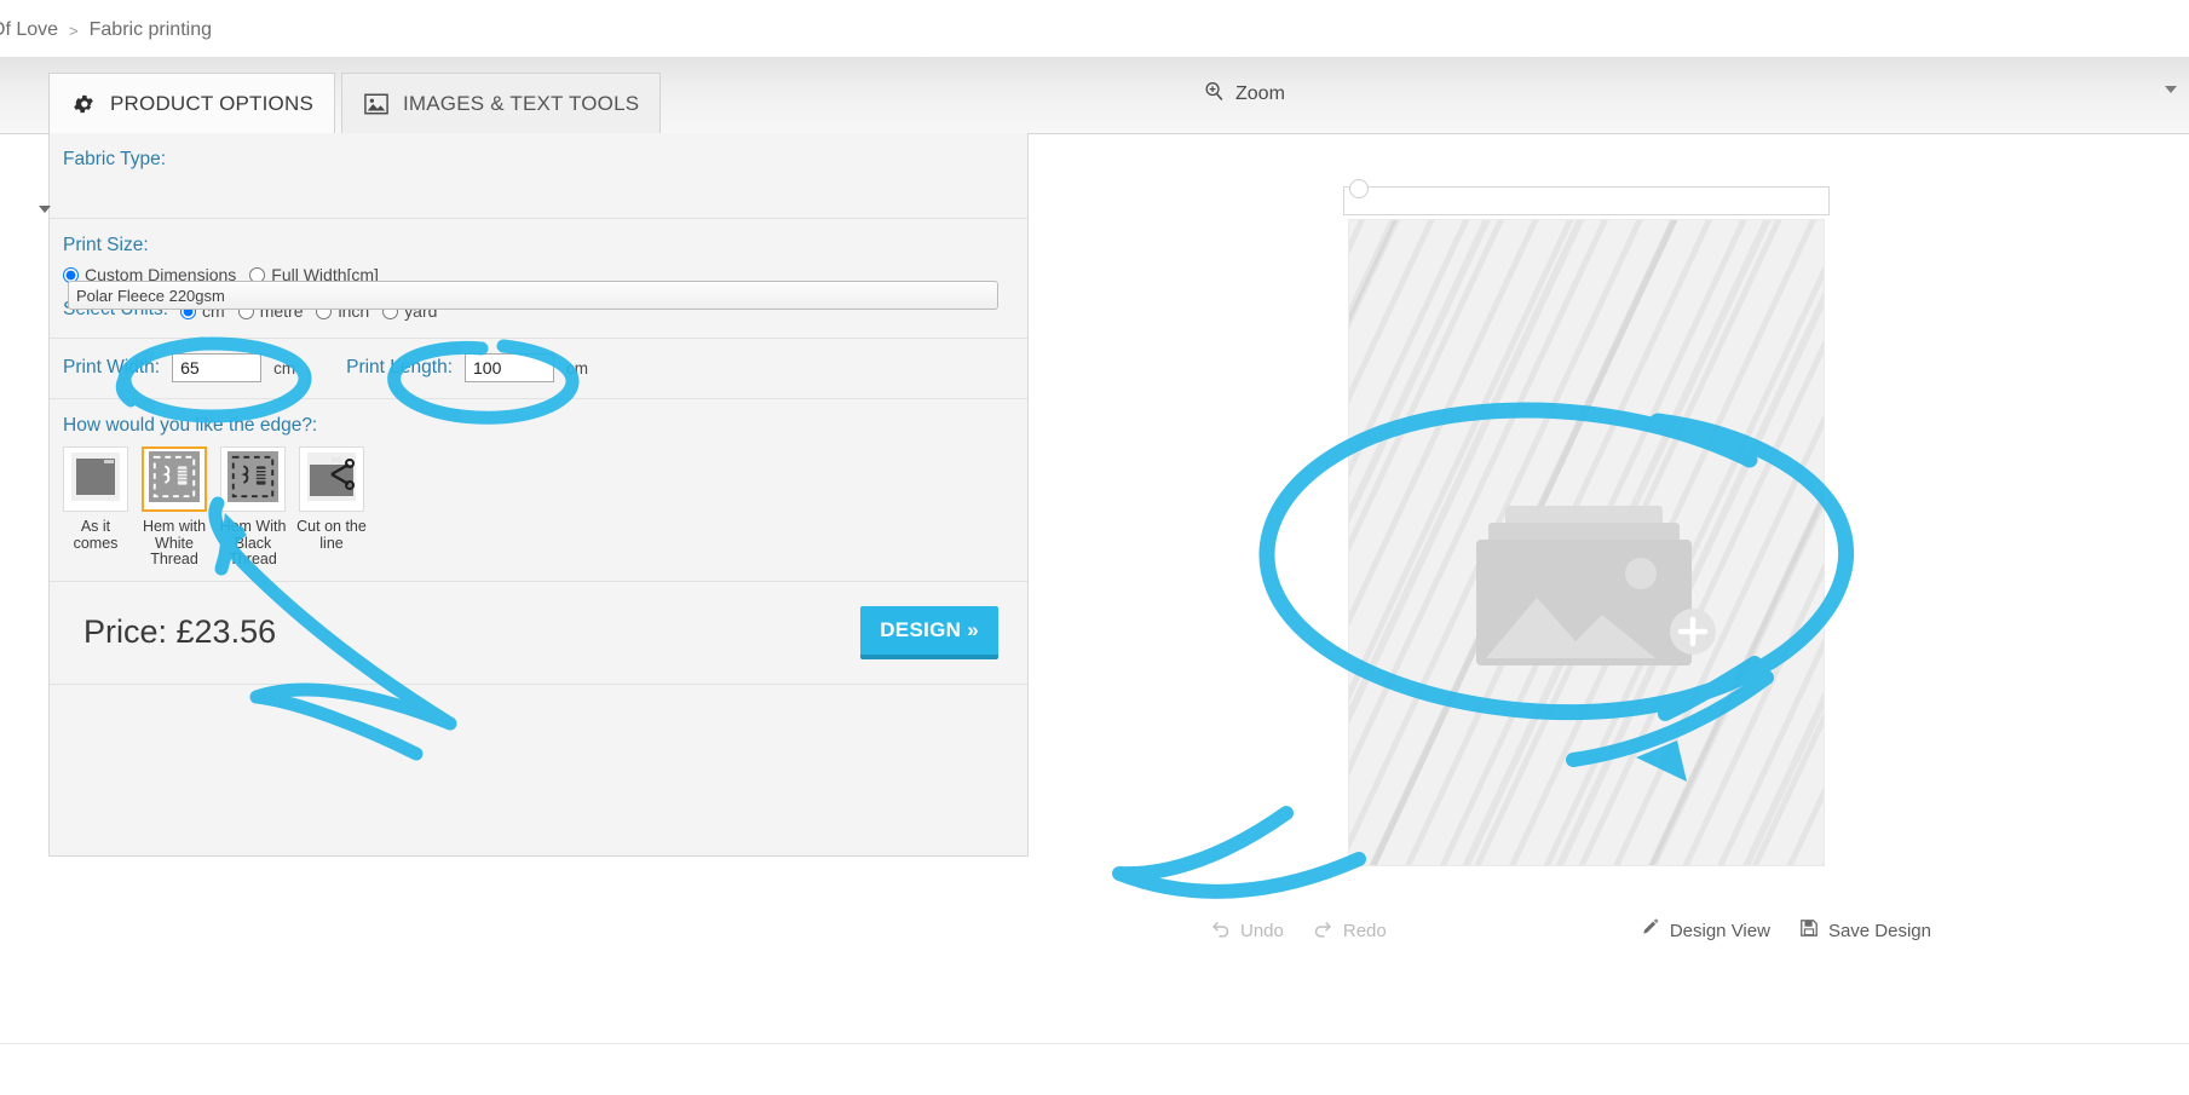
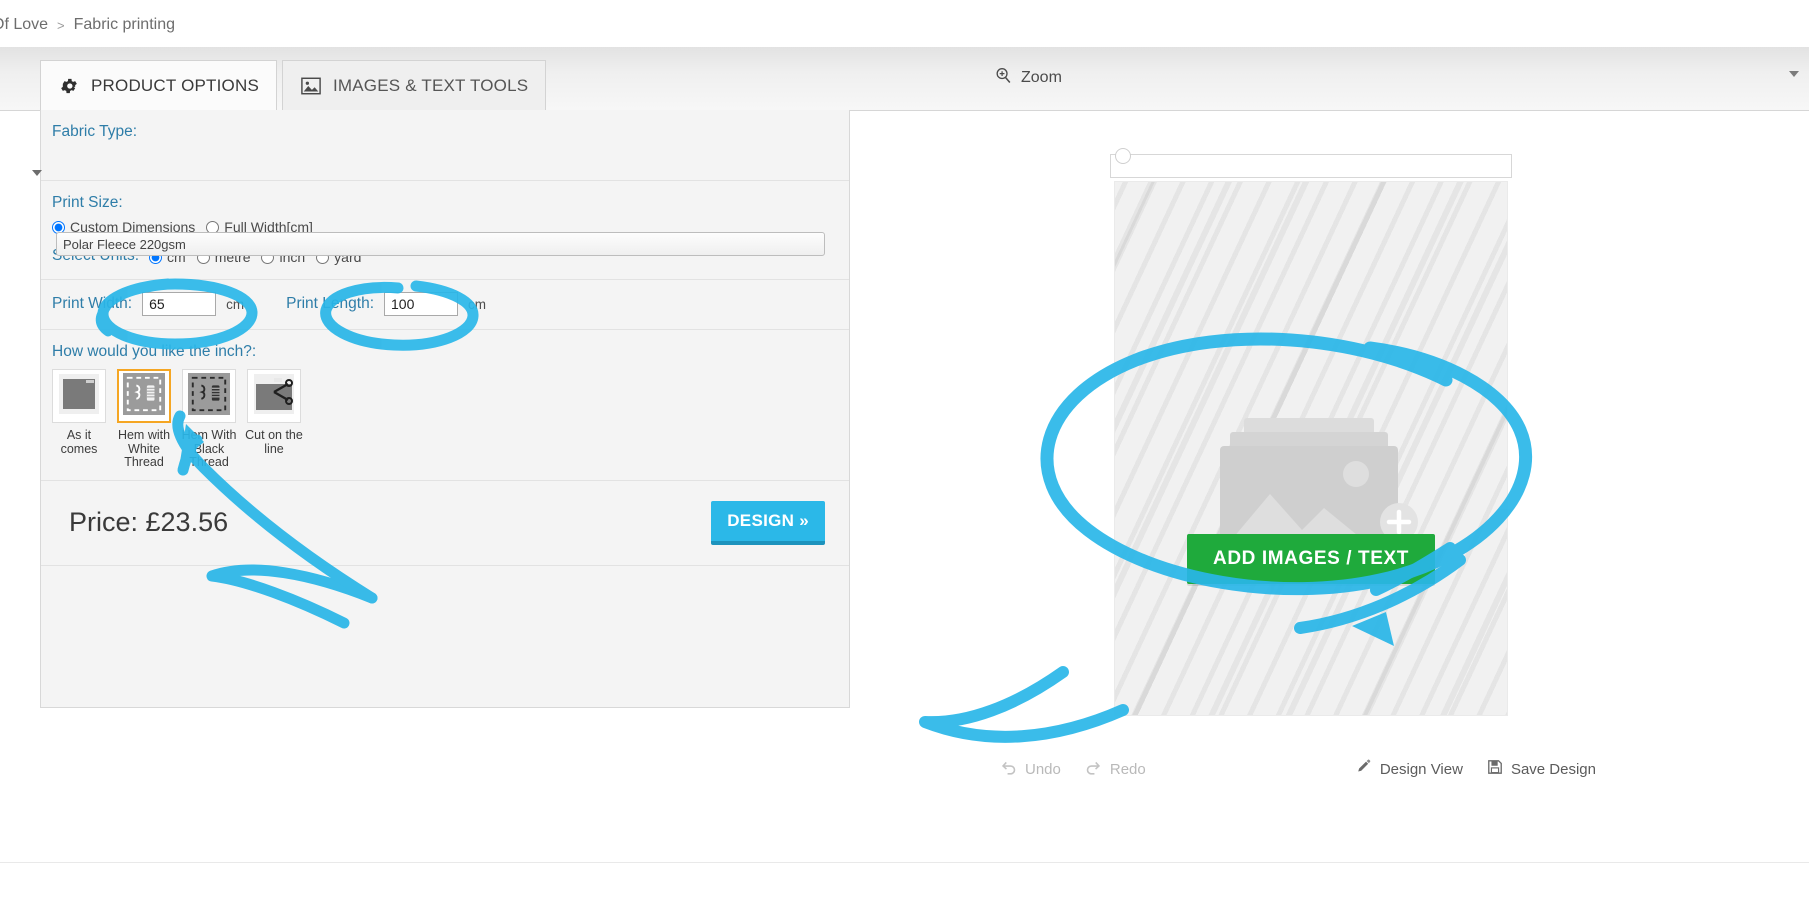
  f Love
  >
  Fabric printing
  PRODUCT OPTIONS
  IMAGES & TEXT TOOLS
  Zoom
  Fabric Type:
  Polar Fleece 220gsm
  Print Size:
  Custom Dimensions
  Full Width[cm]
  cm
  metre
  inch
  yard
  Print Wth:
  65
  cm
  Printngth:
  100
- How would you like the edge?:
+ How would you like the inch?:
  As it comes
  Hem with White Thread
  m With Black read
  Cut on the line
  Price: £23.56
  DESIGN »
+ ADD IMAGES / TEXT
  Undo
  Redo
  Design View
  Save Design
